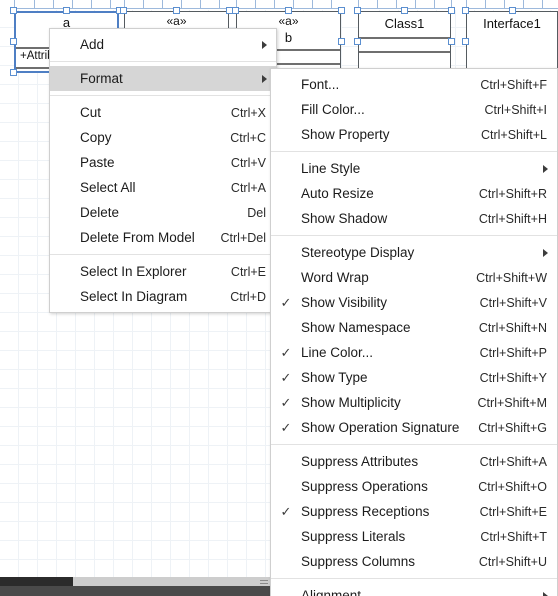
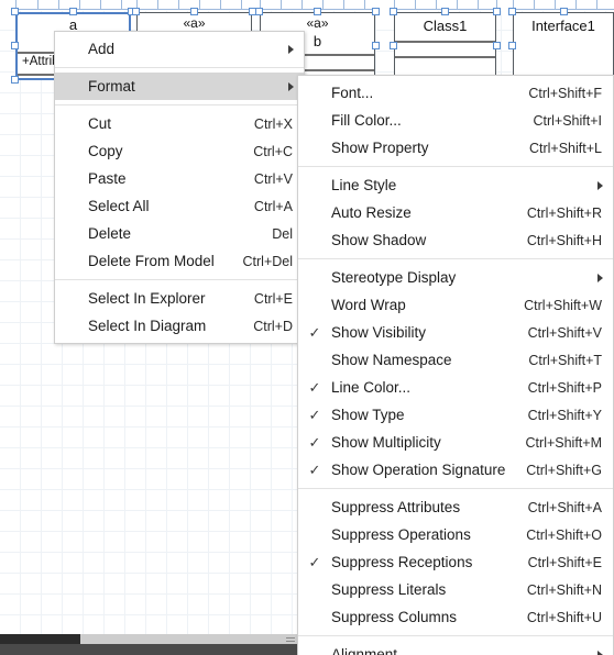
  a
  +Attri
  «a»
  «a»
  b
  Class1
  Interface1
  Add
  Format
  Cut
  Ctrl+X
  Copy
  Ctrl+C
  Paste
  Ctrl+V
  Select All
  Ctrl+A
  Delete
  Del
  Delete From Model
  Ctrl+Del
  Select In Explorer
  Ctrl+E
  Select In Diagram
  Ctrl+D
  Font...
  Ctrl+Shift+F
  Fill Color...
  Ctrl+Shift+I
  Show Property
  Ctrl+Shift+L
  Line Style
  Auto Resize
  Ctrl+Shift+R
  Show Shadow
  Ctrl+Shift+H
  Stereotype Display
  Word Wrap
  Ctrl+Shift+W
  ✓
  Show Visibility
  Ctrl+Shift+V
  Show Namespace
- Ctrl+Shift+N
+ Ctrl+Shift+T
  ✓
  Line Color...
  Ctrl+Shift+P
  ✓
  Show Type
  Ctrl+Shift+Y
  ✓
  Show Multiplicity
  Ctrl+Shift+M
  ✓
  Show Operation Signature
  Ctrl+Shift+G
  Suppress Attributes
  Ctrl+Shift+A
  Suppress Operations
  Ctrl+Shift+O
  ✓
  Suppress Receptions
  Ctrl+Shift+E
  Suppress Literals
- Ctrl+Shift+T
+ Ctrl+Shift+N
  Suppress Columns
  Ctrl+Shift+U
